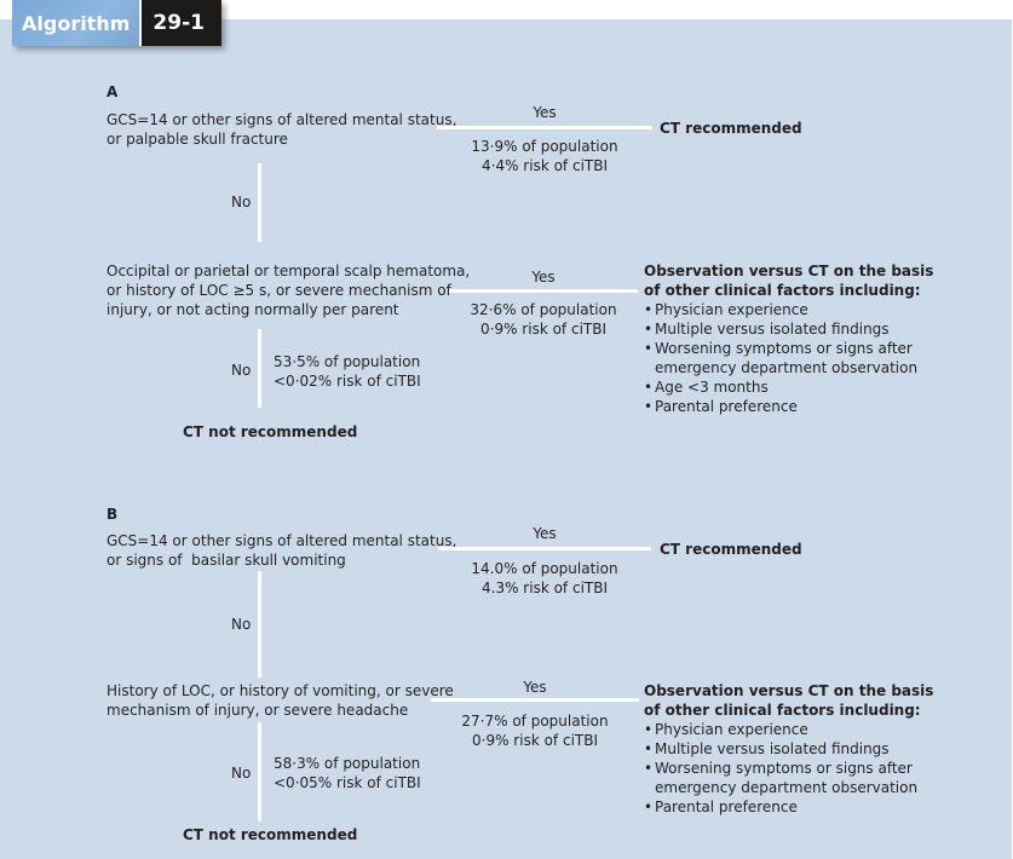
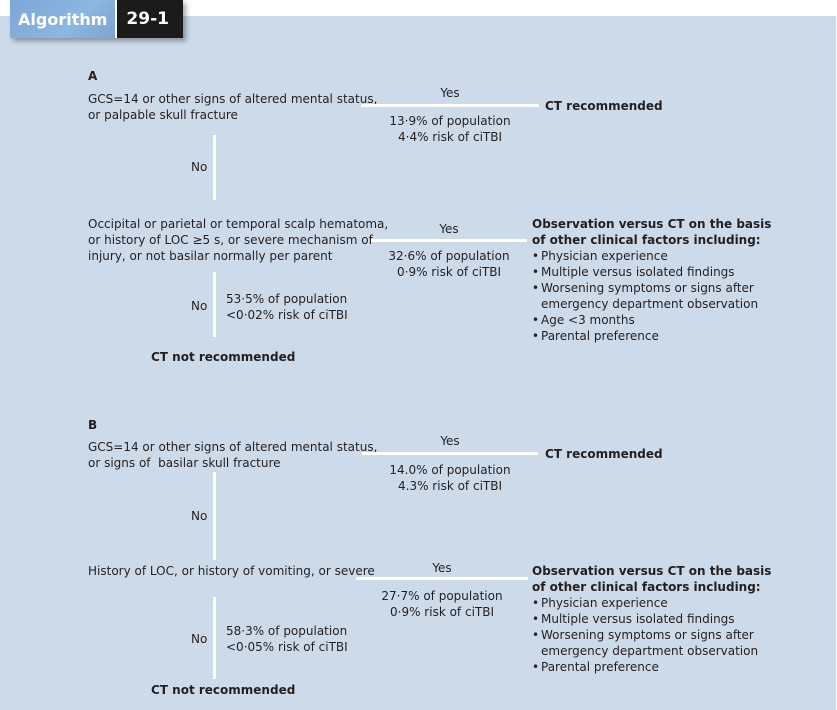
  Algorithm
  29-1
  A
  GCS=14 or other signs of altered mental status,
  or palpable skull fracture
  Yes
  13·9% of population
  4·4% risk of ciTBI
  CT recommended
  No
  Occipital or parietal or temporal scalp hematoma,
  or history of LOC ≥5 s, or severe mechanism o
- injury, or not acting normally per parent
+ injury, or not basilar normally per parent
  Yes
  32·6% of population
  0·9% risk of ciTBI
  Observation versus CT on the basis
  of other clinical factors including:
  Physician experience
  Multiple versus isolated findings
  Worsening symptoms or signs after
  emergency department observation
  Age <3 months
  Parental preference
  No
  53·5% of population
  <0·02% risk of ciTBI
  CT not recommended
  B
  GCS=14 or other signs of altered mental status,
- or signs of basilar skull vomiting
+ or signs of basilar skull fracture
  Yes
  14.0% of population
  4.3% risk of ciTBI
  CT recommended
  No
  History of LOC, or history of vomiting, or severe
- mechanism of injury, or severe headache
  Yes
  27·7% of population
  0·9% risk of ciTBI
  Observation versus CT on the basis
  of other clinical factors including:
  Physician experience
  Multiple versus isolated findings
  Worsening symptoms or signs after
  emergency department observation
  Parental preference
  No
  58·3% of population
  <0·05% risk of ciTBI
  CT not recommended
